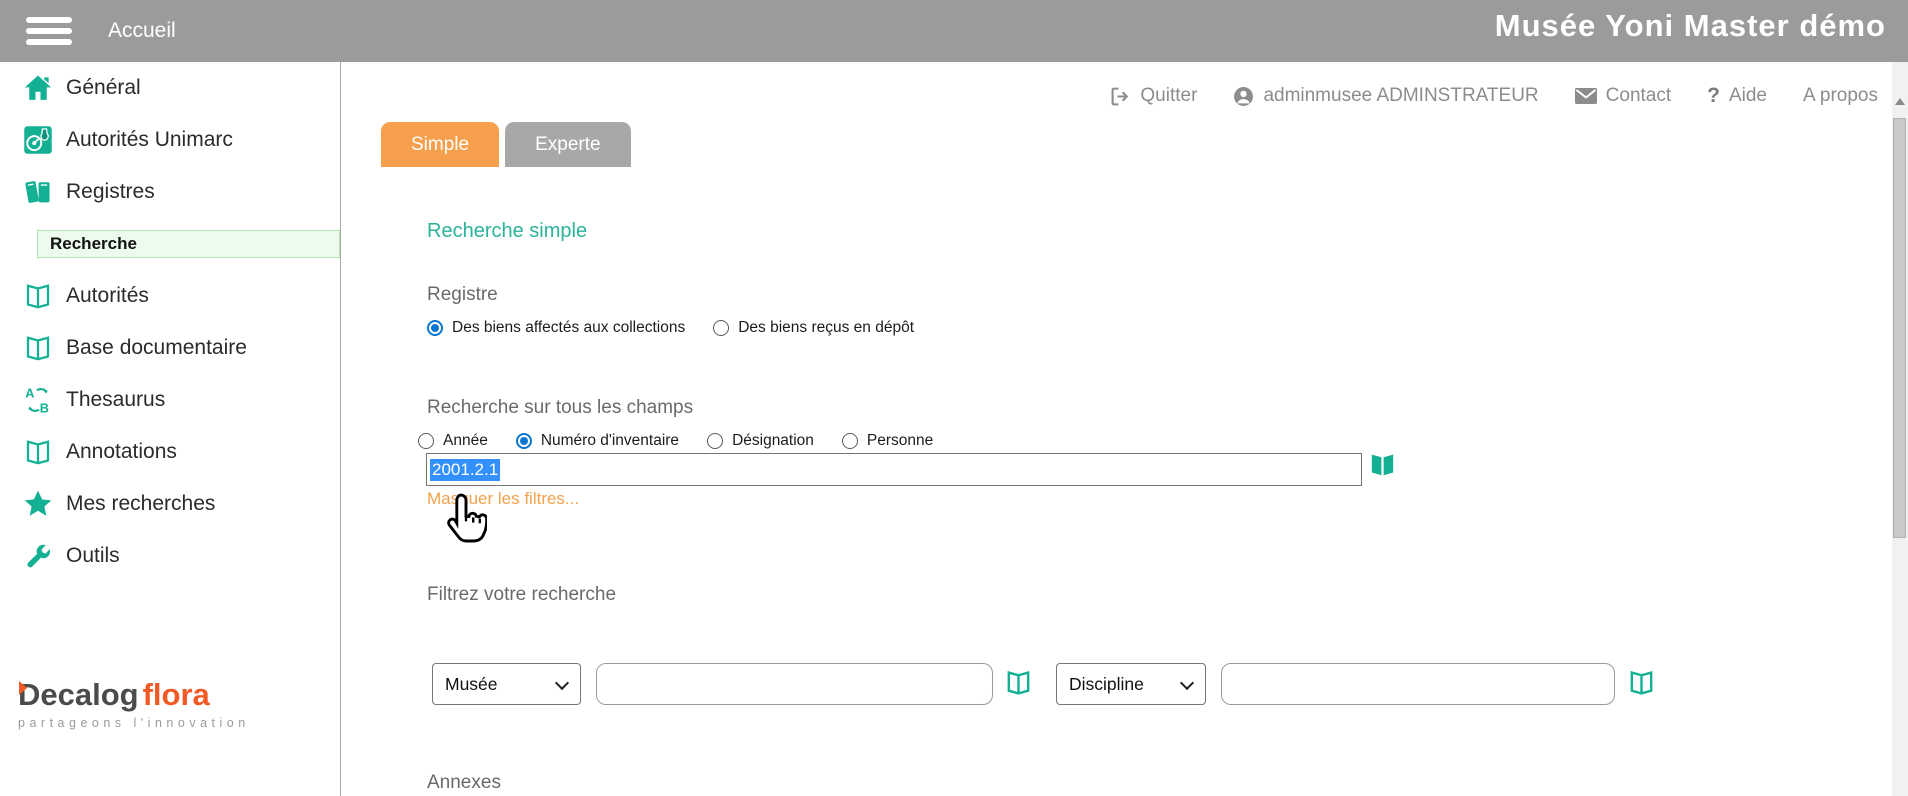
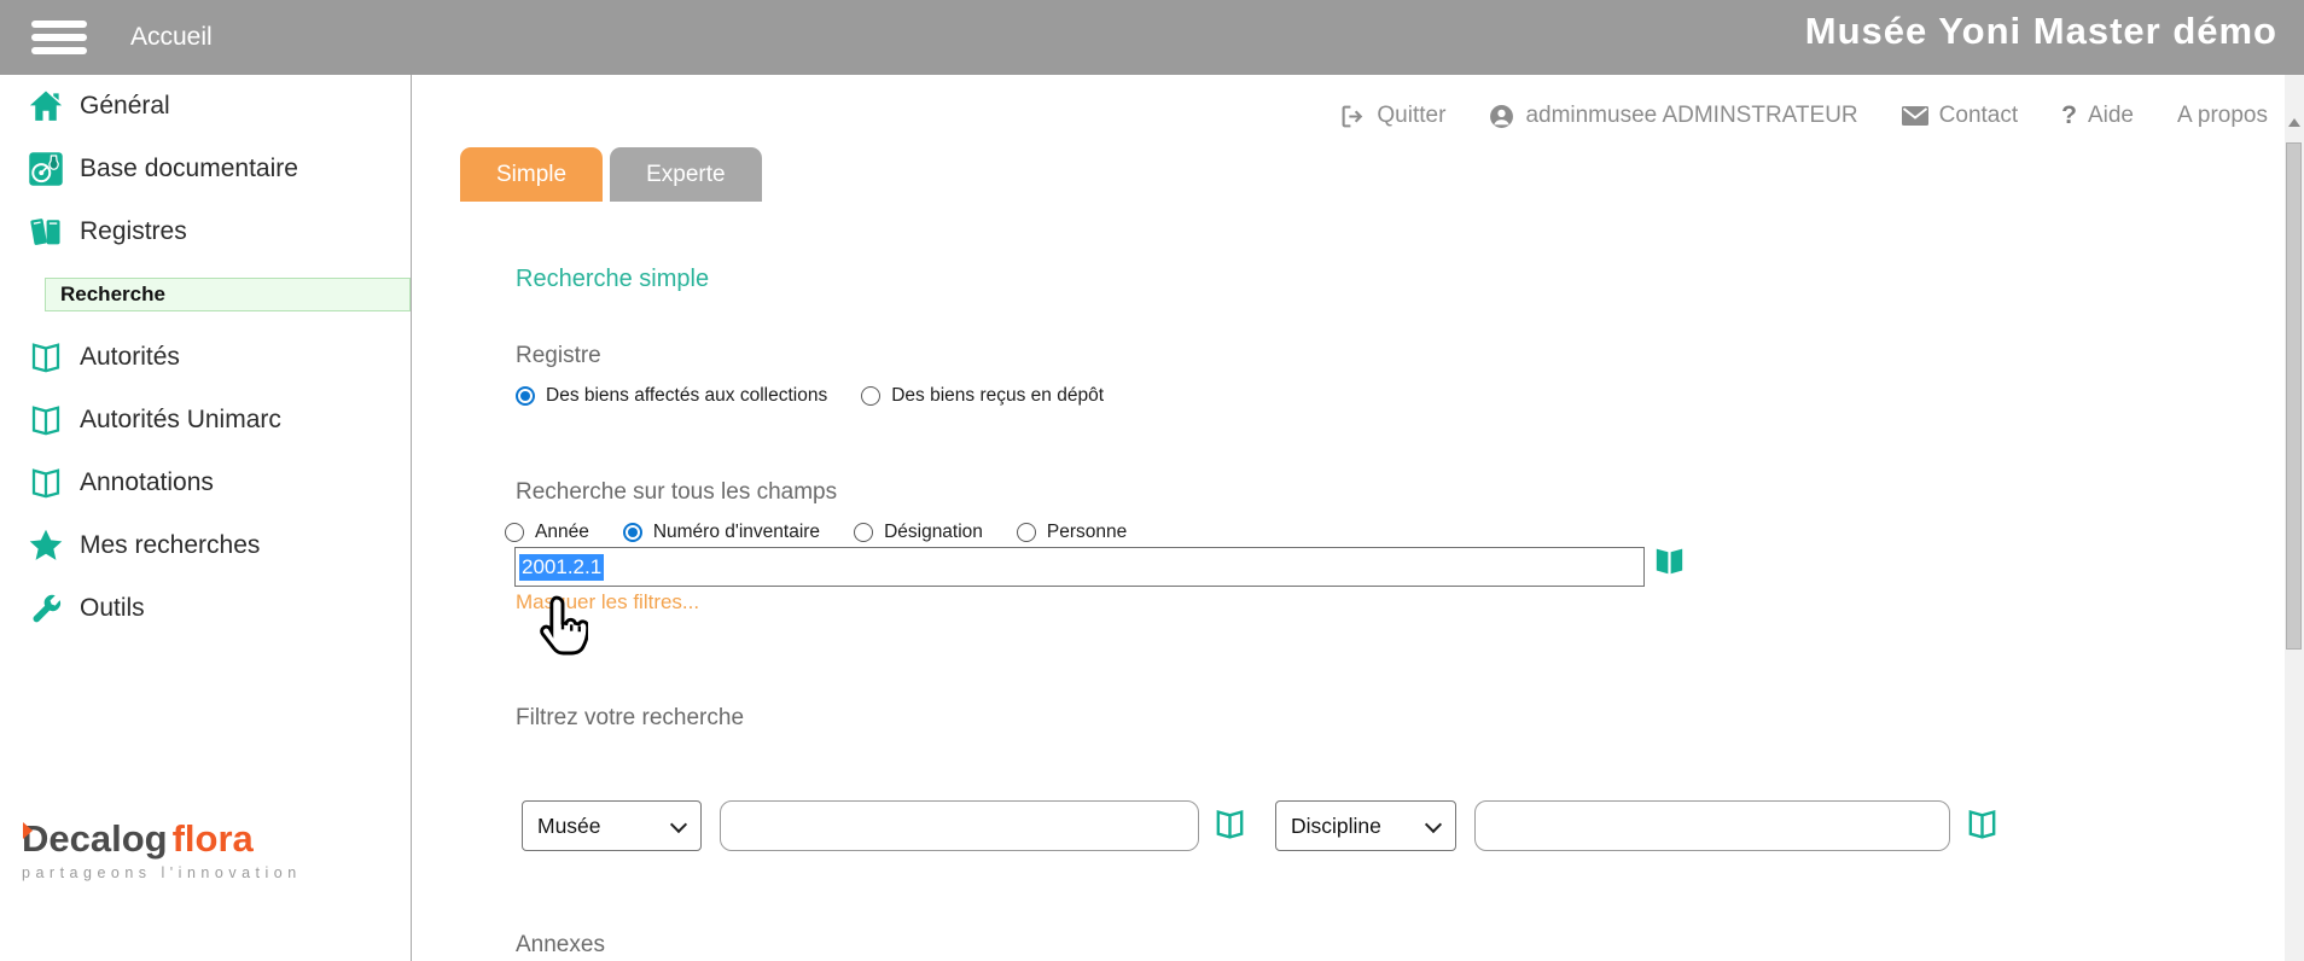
  Accueil
  Musée Yoni Master démo
  Général
- Autorités Unimarc
+ Base documentaire
  Registres
  Recherche
  Autorités
- Base documentaire
+ Autorités Unimarc
- A
- B
- Thesaurus
  Annotations
  Mes recherches
  Outils
  Decalogflora
  partageons l'innovation
  Quitter
  adminmusee ADMINSTRATEUR
  Contact
  ?
  Aide
  A propos
  Simple
  Experte
  Recherche simple
  Registre
  Des biens affectés aux collections
  Des biens reçus en dépôt
  Recherche sur tous les champs
  Année
  Numéro d'inventaire
  Désignation
  Personne
  2001.2.1
  Masuer les filtres...
  Filtrez votre recherche
  Musée
  Discipline
  Annexes
